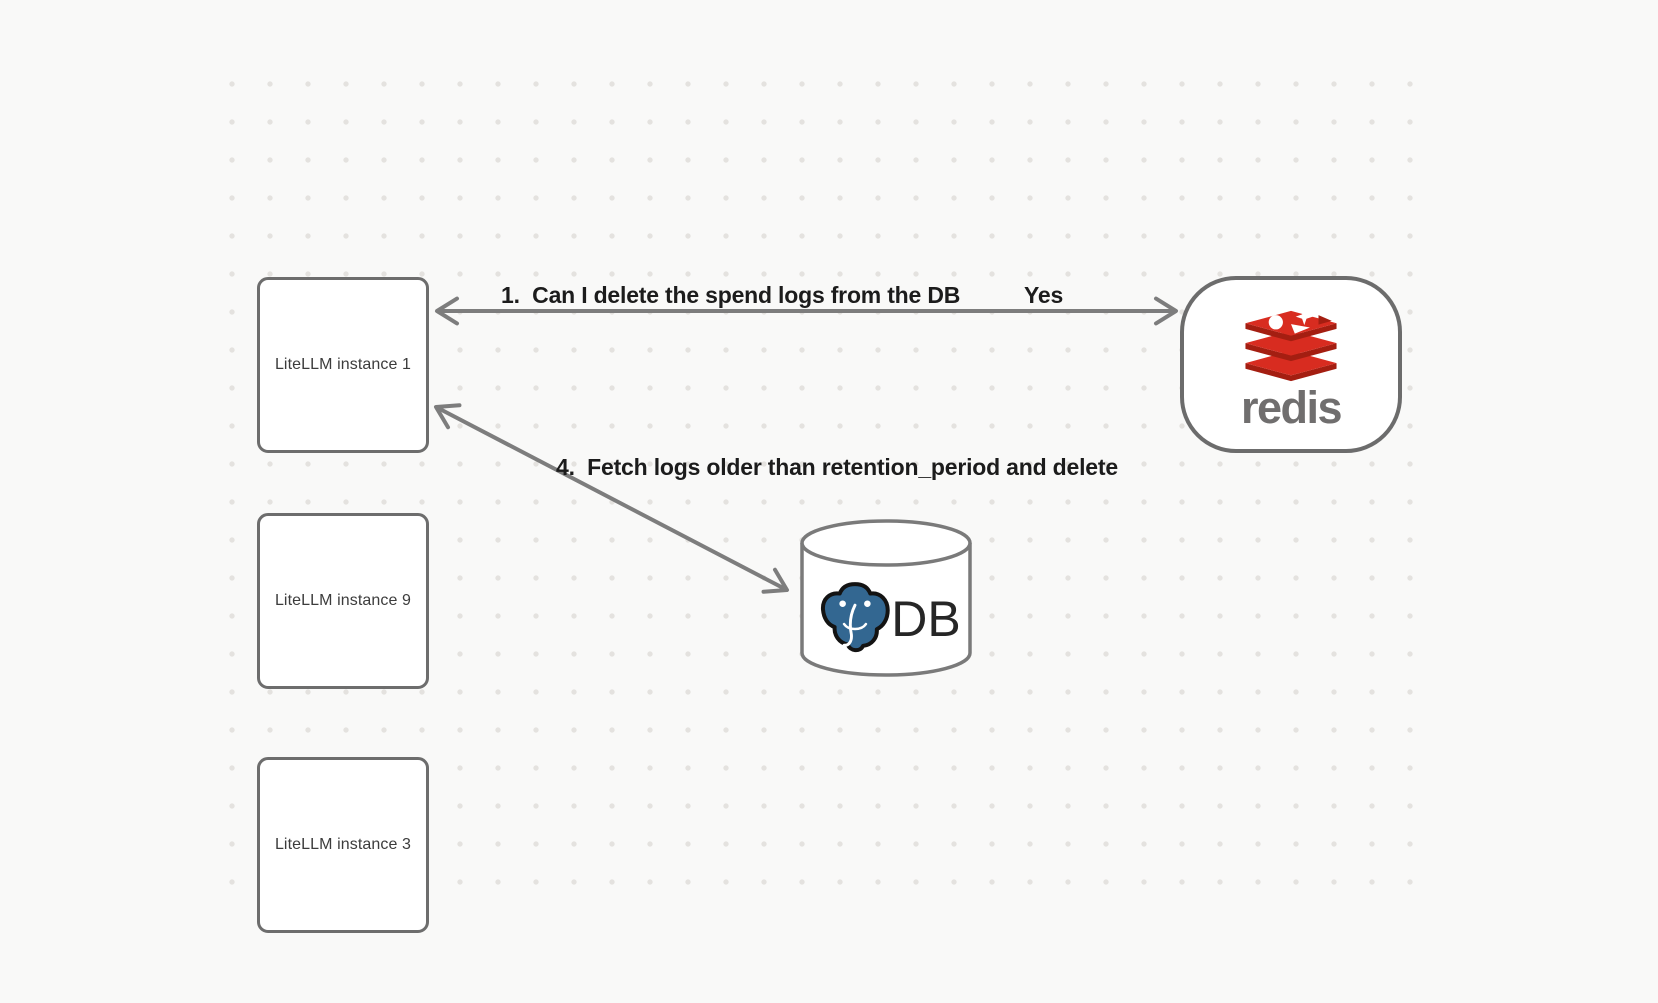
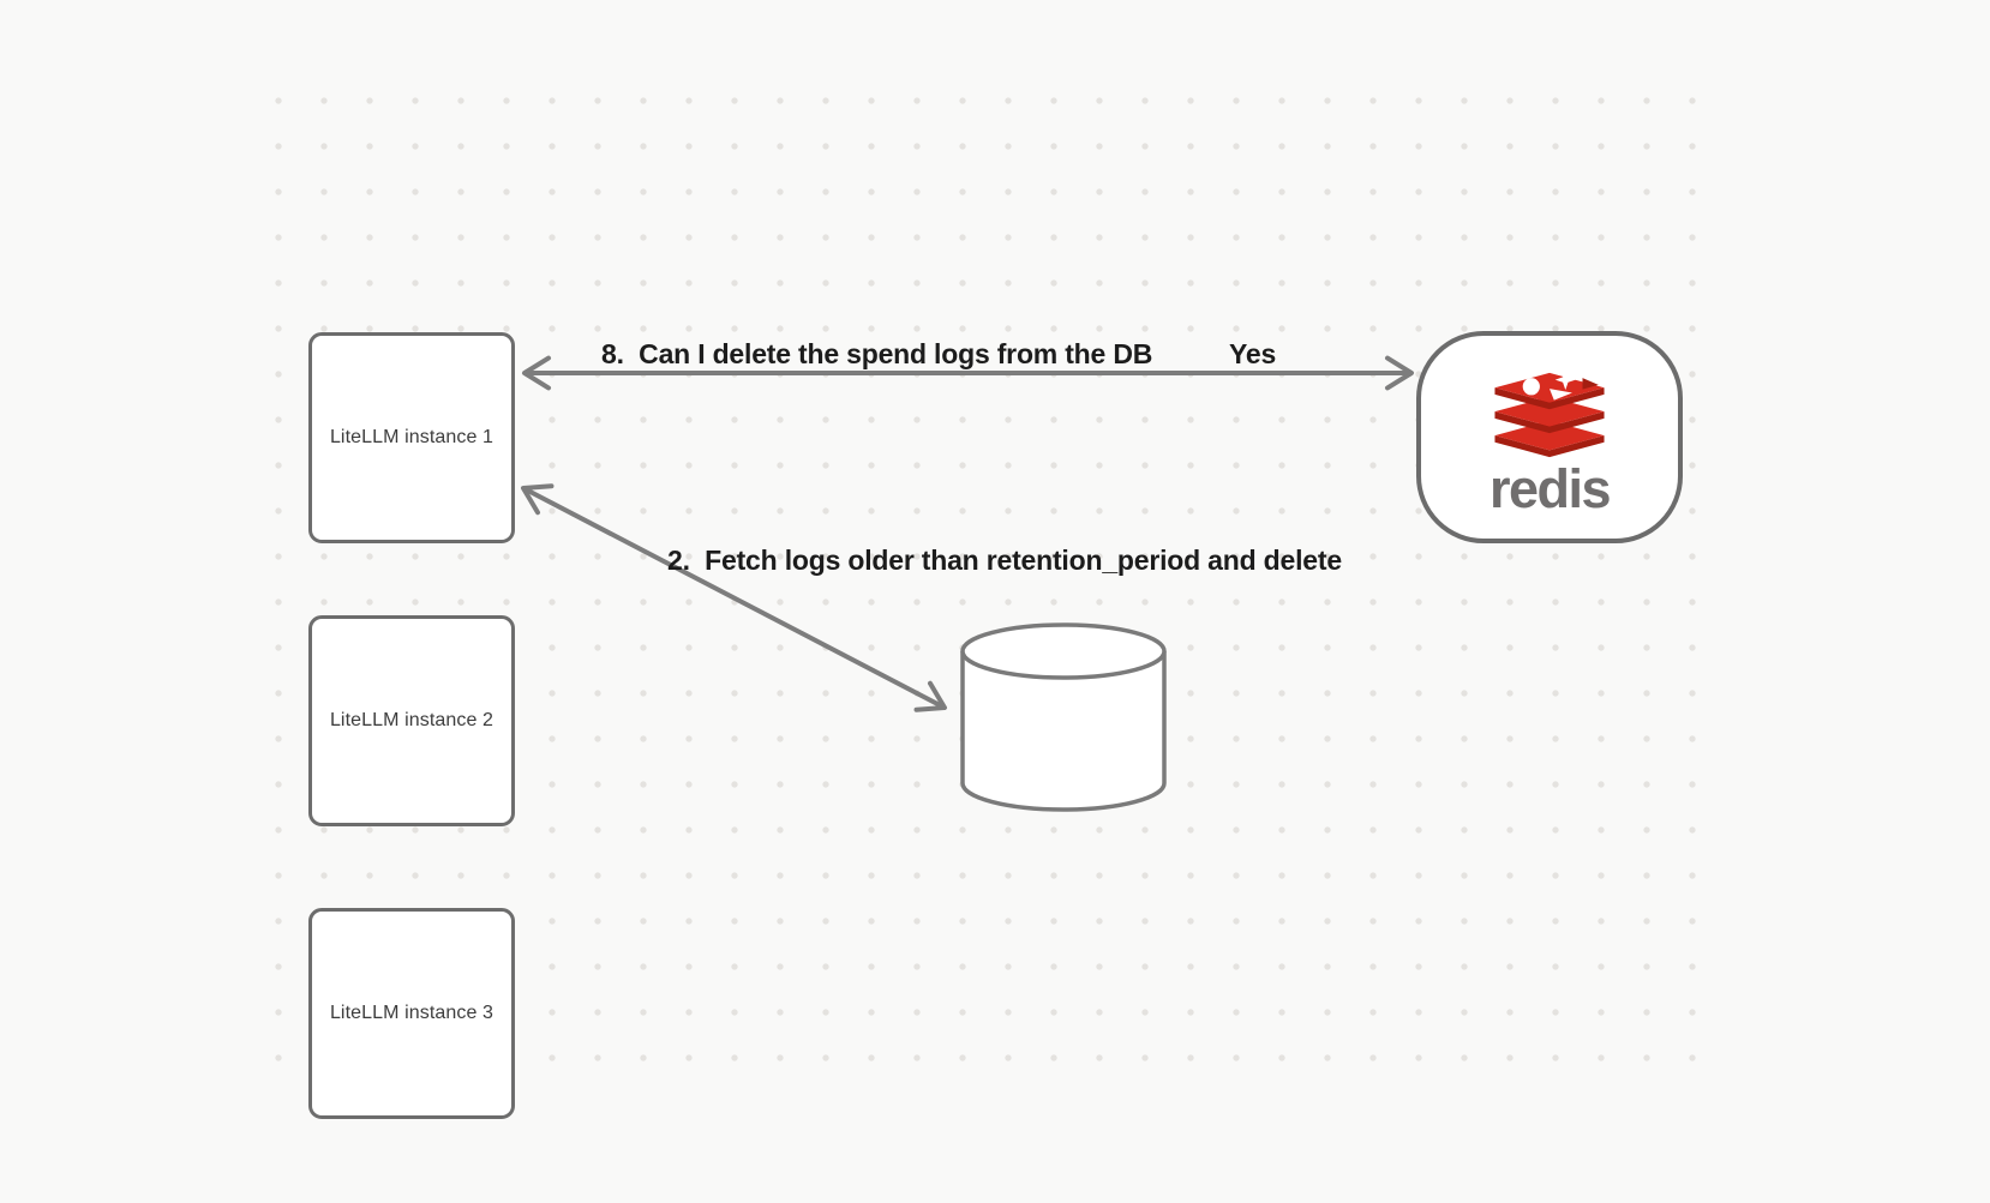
  LiteLLM instance 1
- LiteLLM instance 9
+ LiteLLM instance 2
  LiteLLM instance 3
- 1. Can I delete the spend logs from the DB
+ 8. Can I delete the spend logs from the DB
  Yes
- 4. Fetch logs older than retention_period and delete
+ 2. Fetch logs older than retention_period and delete
  redis
- DB
